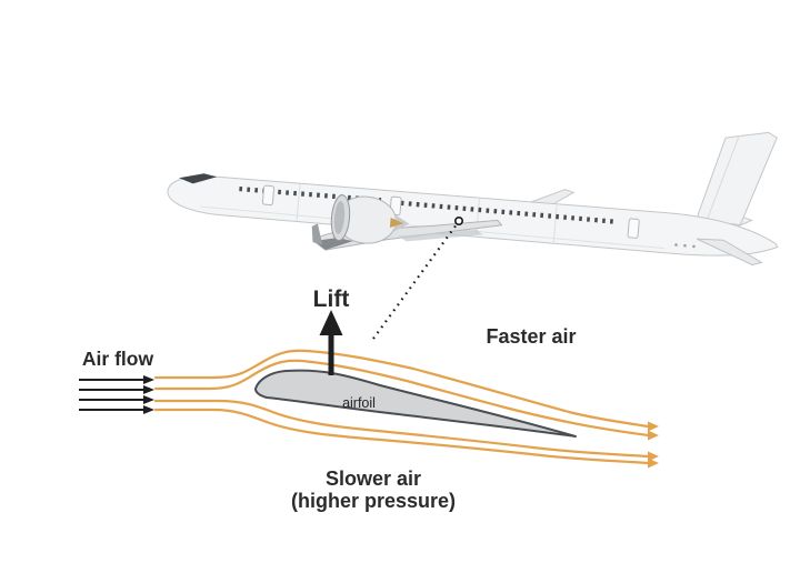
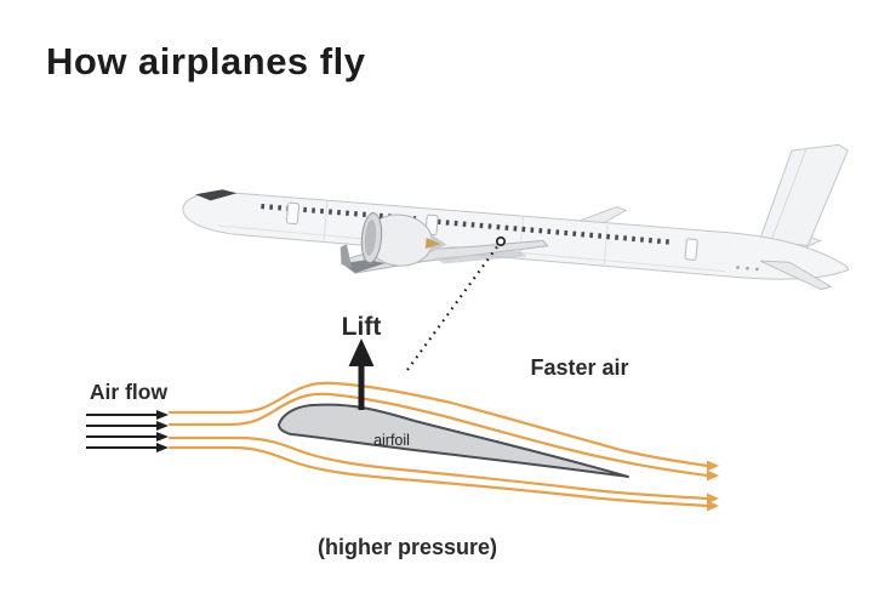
+ How airplanes fly
  airfoil
  Lift
  Air flow
  Faster air
- Slower air
  (higher pressure)
